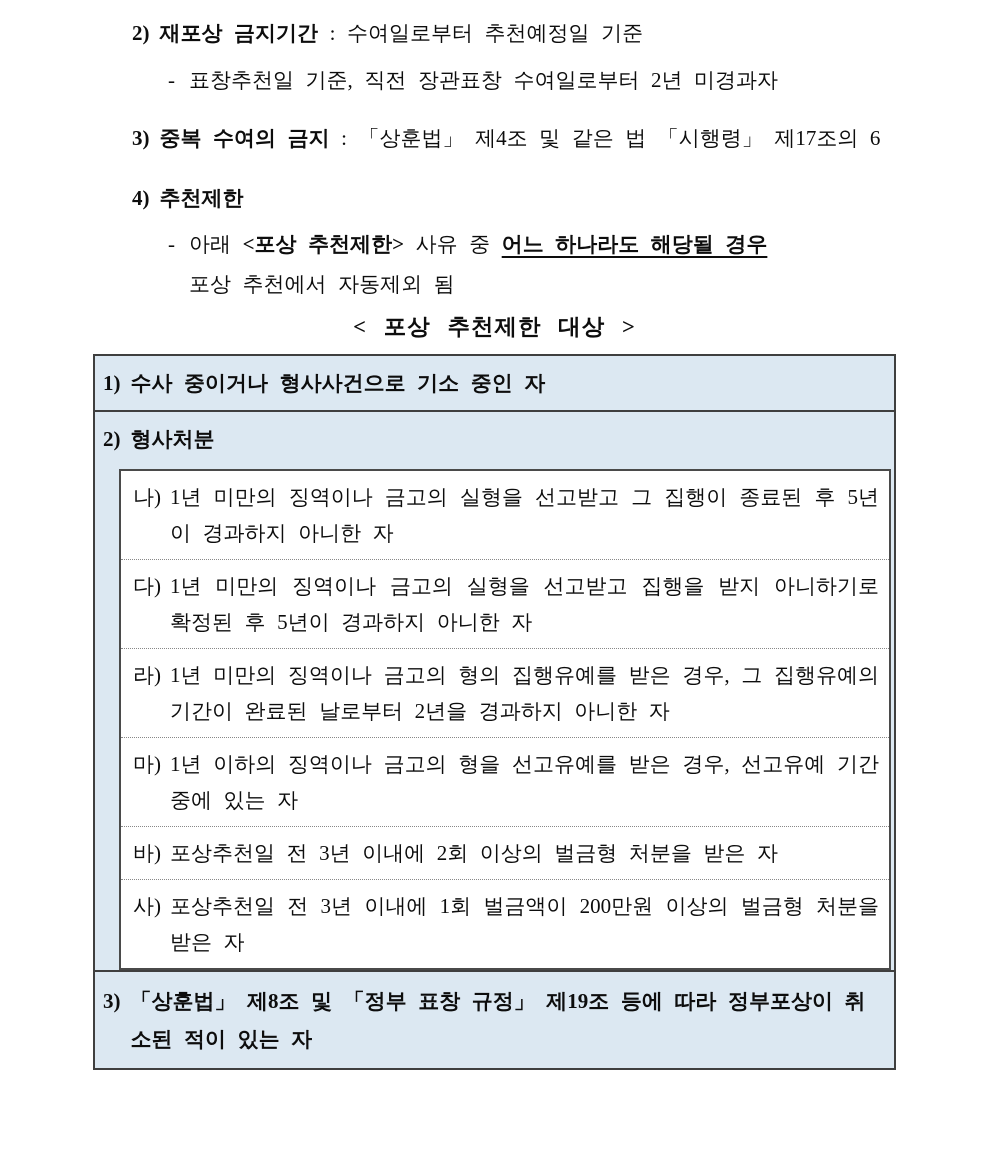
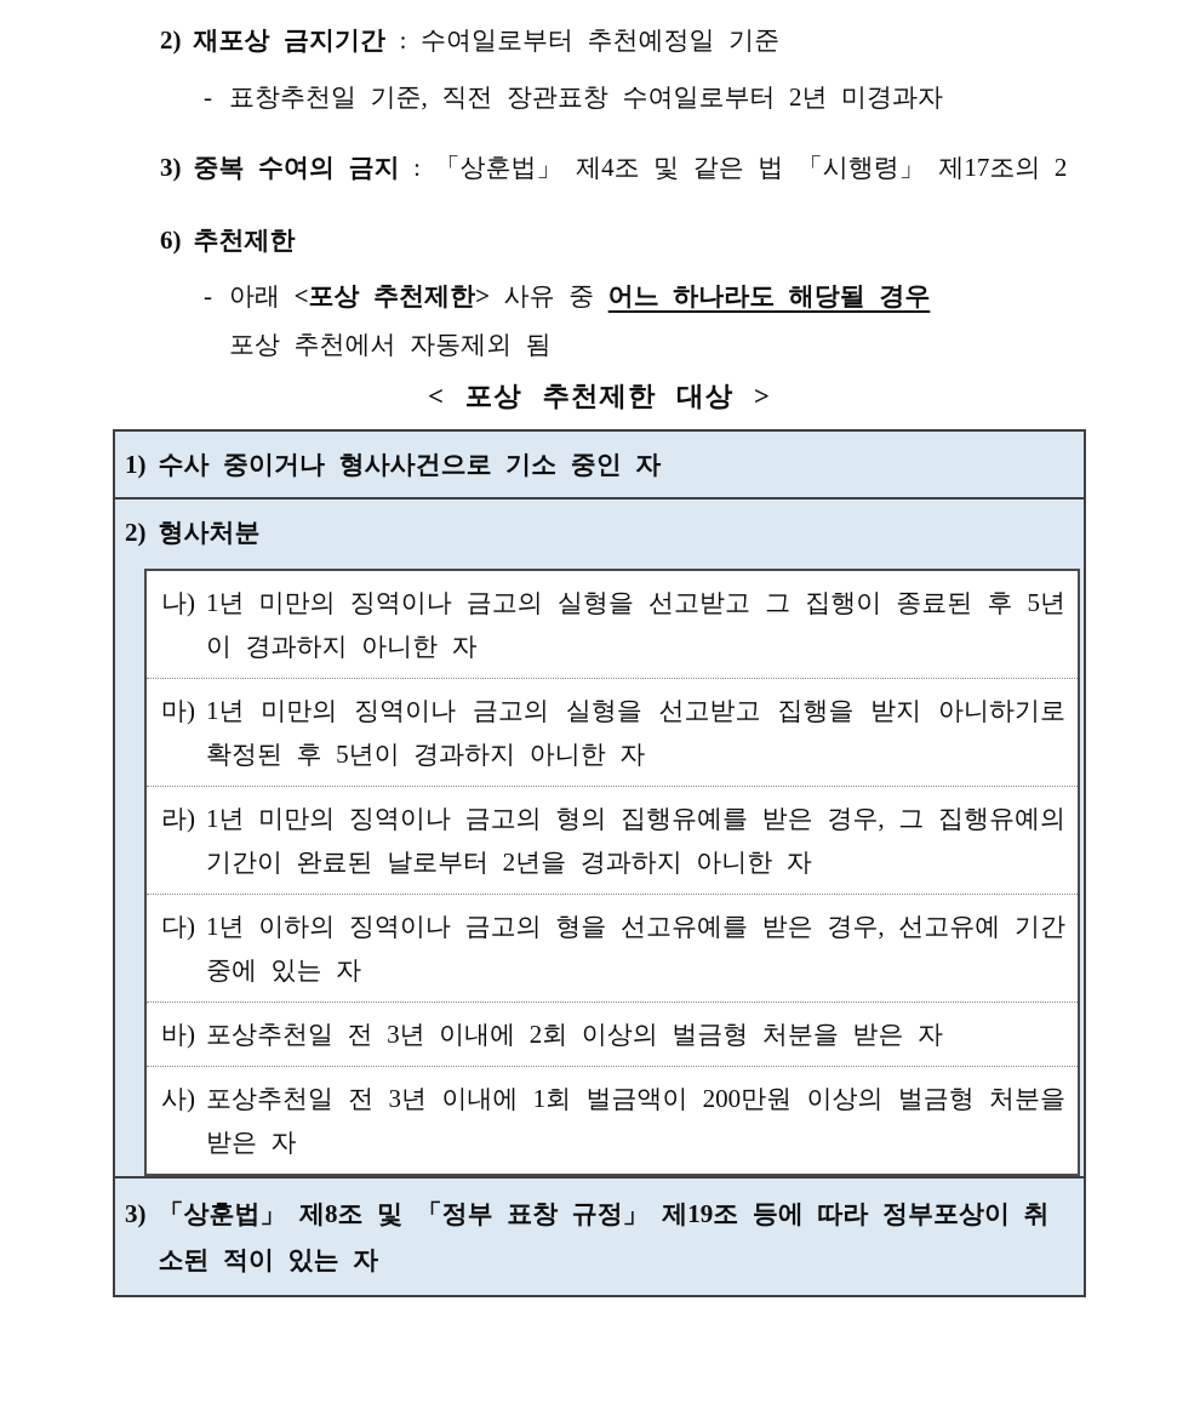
  2)
  재포상 금지기간 : 수여일로부터 추천예정일 기준
  -
  표창추천일 기준, 직전 장관표창 수여일로부터 2년 미경과자
  3)
- 중복 수여의 금지 : 「상훈법」 제4조 및 같은 법 「시행령」 제17조의 6
+ 중복 수여의 금지 : 「상훈법」 제4조 및 같은 법 「시행령」 제17조의 2
- 4)
+ 6)
  추천제한
  -
  아래 <포상 추천제한> 사유 중 어느 하나라도 해당될 경우
  포상 추천에서 자동제외 됨
  < 포상 추천제한 대상 >
  1)
  수사 중이거나 형사사건으로 기소 중인 자
  2)
  형사처분
  나)
  1년 미만의 징역이나 금고의 실형을 선고받고 그 집행이 종료된 후 5년이 경과하지 아니한 자
- 다)
+ 마)
  1년 미만의 징역이나 금고의 실형을 선고받고 집행을 받지 아니하기로 확정된 후 5년이 경과하지 아니한 자
  라)
  1년 미만의 징역이나 금고의 형의 집행유예를 받은 경우, 그 집행유예의 기간이 완료된 날로부터 2년을 경과하지 아니한 자
- 마)
+ 다)
  1년 이하의 징역이나 금고의 형을 선고유예를 받은 경우, 선고유예 기간 중에 있는 자
  바)
  포상추천일 전 3년 이내에 2회 이상의 벌금형 처분을 받은 자
  사)
  포상추천일 전 3년 이내에 1회 벌금액이 200만원 이상의 벌금형 처분을 받은 자
  3)
  「상훈법」 제8조 및 「정부 표창 규정」 제19조 등에 따라 정부포상이 취소된 적이 있는 자
